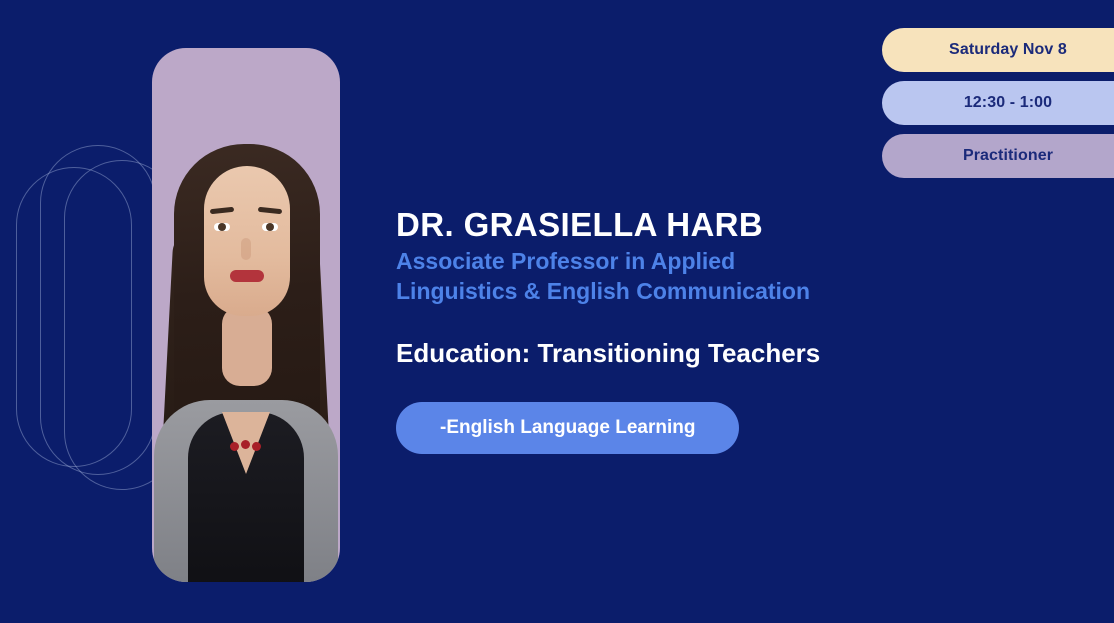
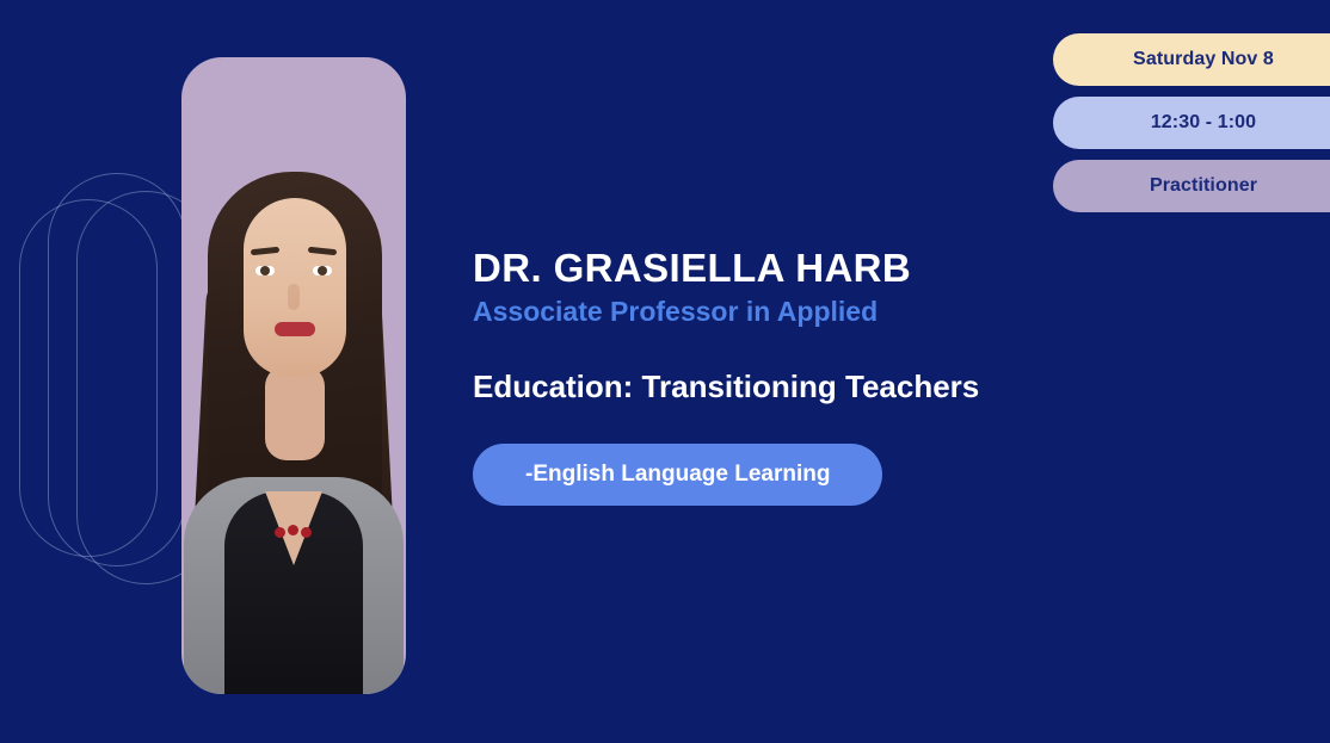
  Saturday Nov 8
  12:30 - 1:00
  Practitioner
  DR. GRASIELLA HARB
  Associate Professor in Applied
- Linguistics & English Communication
  Education: Transitioning Teachers
  -English Language Learning
